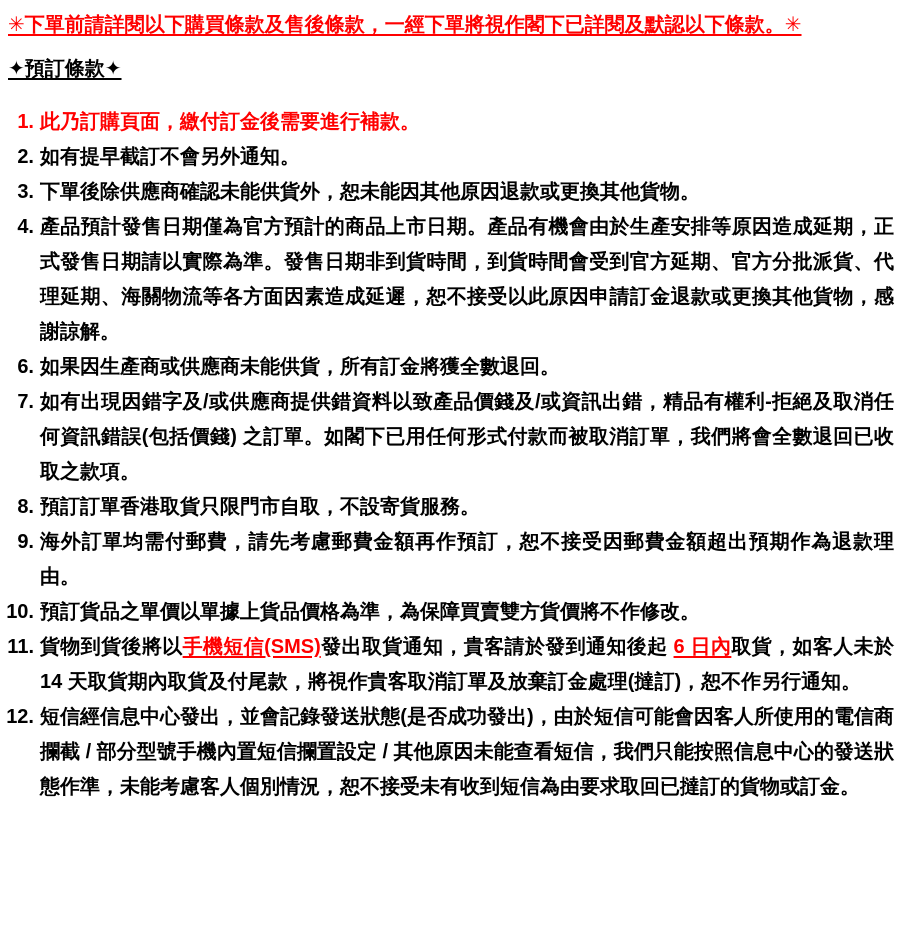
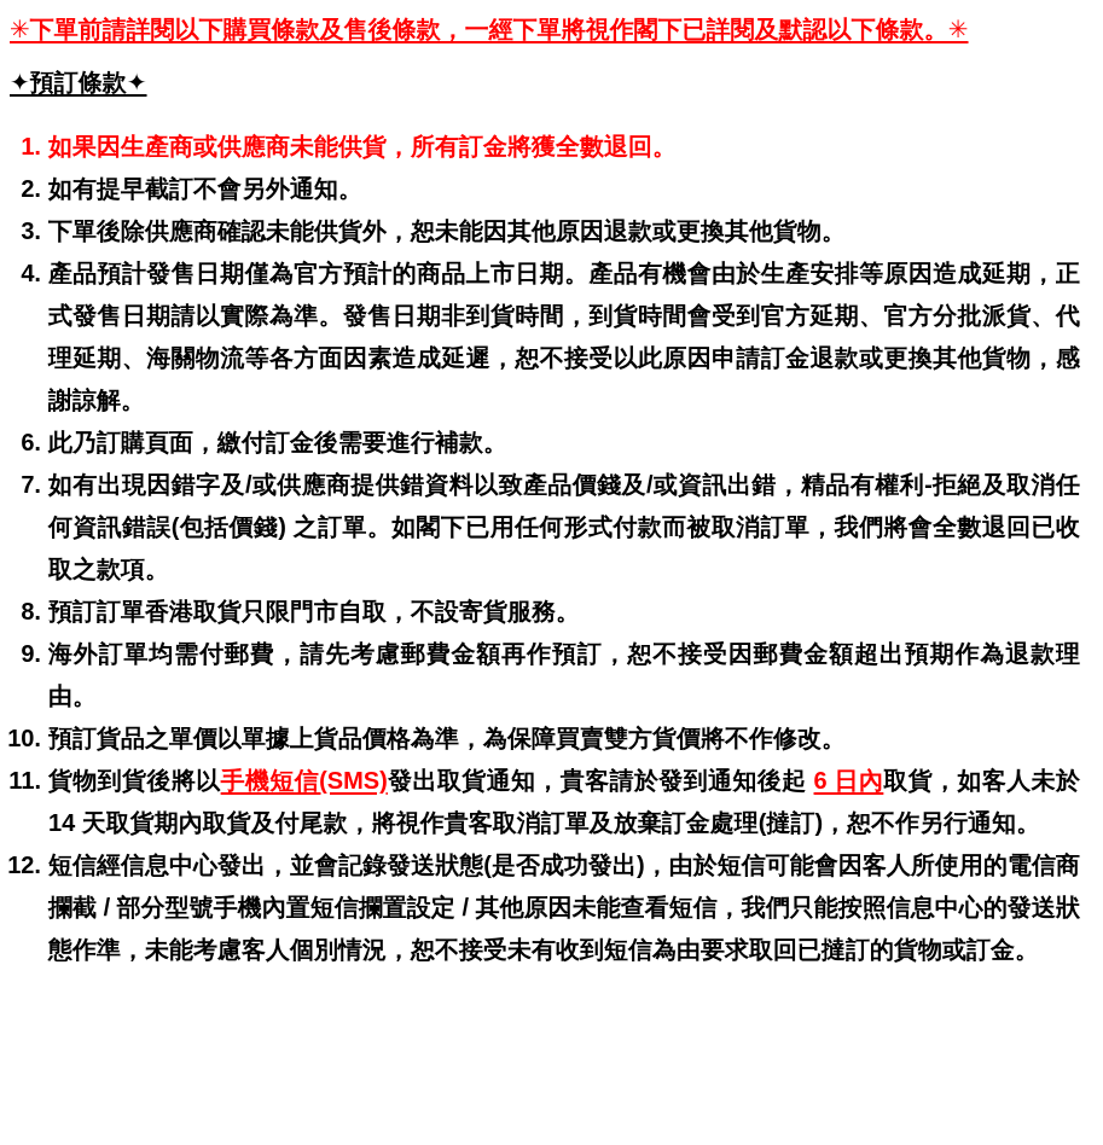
  ✳下單前請詳閱以下購買條款及售後條款，一經下單將視作閣下已詳閱及默認以下條款。✳
  ✦預訂條款✦
  1.
- 此乃訂購頁面，繳付訂金後需要進行補款。
+ 如果因生產商或供應商未能供貨，所有訂金將獲全數退回。
  2.
  如有提早截訂不會另外通知。
  3.
  下單後除供應商確認未能供貨外，恕未能因其他原因退款或更換其他貨物。
  4.
  產品預計發售日期僅為官方預計的商品上市日期。產品有機會由於生產安排等原因造成延期，正式發售日期請以實際為準。發售日期非到貨時間，到貨時間會受到官方延期、官方分批派貨、代理延期、海關物流等各方面因素造成延遲，恕不接受以此原因申請訂金退款或更換其他貨物，感謝諒解。
  6.
- 如果因生產商或供應商未能供貨，所有訂金將獲全數退回。
+ 此乃訂購頁面，繳付訂金後需要進行補款。
  7.
  如有出現因錯字及/或供應商提供錯資料以致產品價錢及/或資訊出錯，精品有權利-拒絕及取消任何資訊錯誤(包括價錢) 之訂單。如閣下已用任何形式付款而被取消訂單，我們將會全數退回已收取之款項。
  8.
  預訂訂單香港取貨只限門市自取，不設寄貨服務。
  9.
  海外訂單均需付郵費，請先考慮郵費金額再作預訂，恕不接受因郵費金額超出預期作為退款理由。
  10.
  預訂貨品之單價以單據上貨品價格為準，為保障買賣雙方貨價將不作修改。
  11.
  貨物到貨後將以手機短信(SMS)發出取貨通知，貴客請於發到通知後起 6 日內取貨，如客人未於 14 天取貨期內取貨及付尾款，將視作貴客取消訂單及放棄訂金處理(撻訂)，恕不作另行通知。
  12.
  短信經信息中心發出，並會記錄發送狀態(是否成功發出)，由於短信可能會因客人所使用的電信商攔截 / 部分型號手機內置短信攔置設定 / 其他原因未能查看短信，我們只能按照信息中心的發送狀態作準，未能考慮客人個別情況，恕不接受未有收到短信為由要求取回已撻訂的貨物或訂金。
